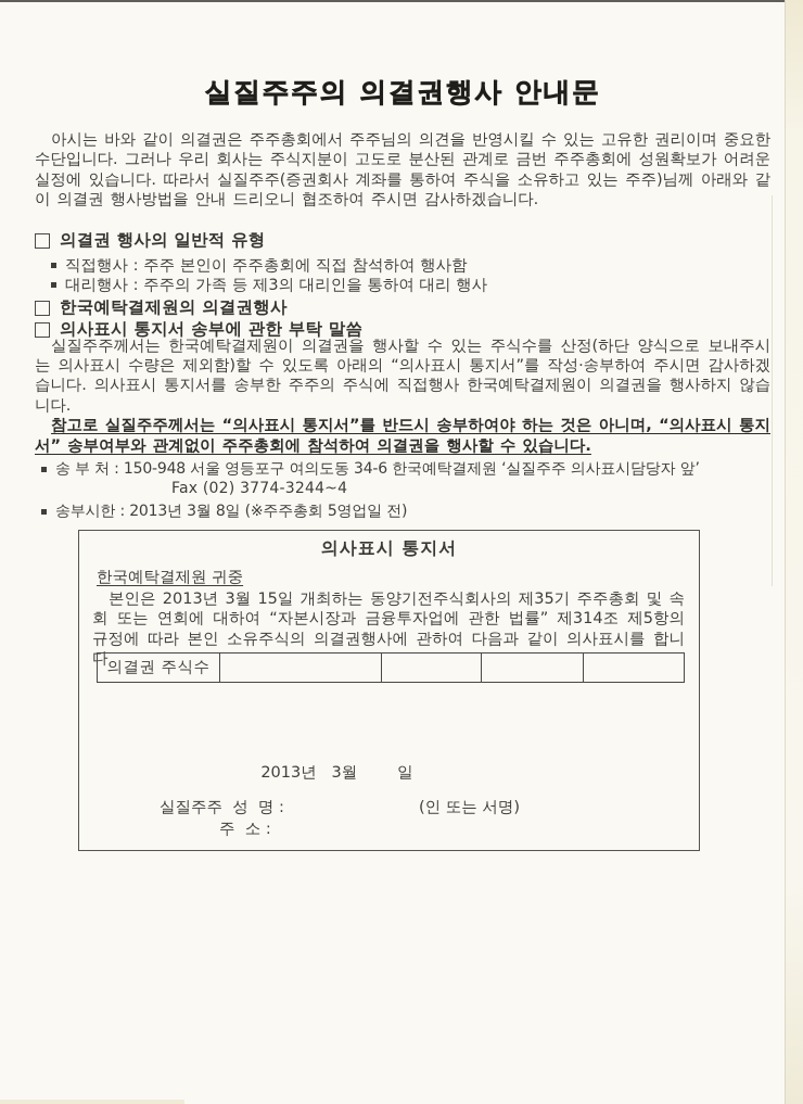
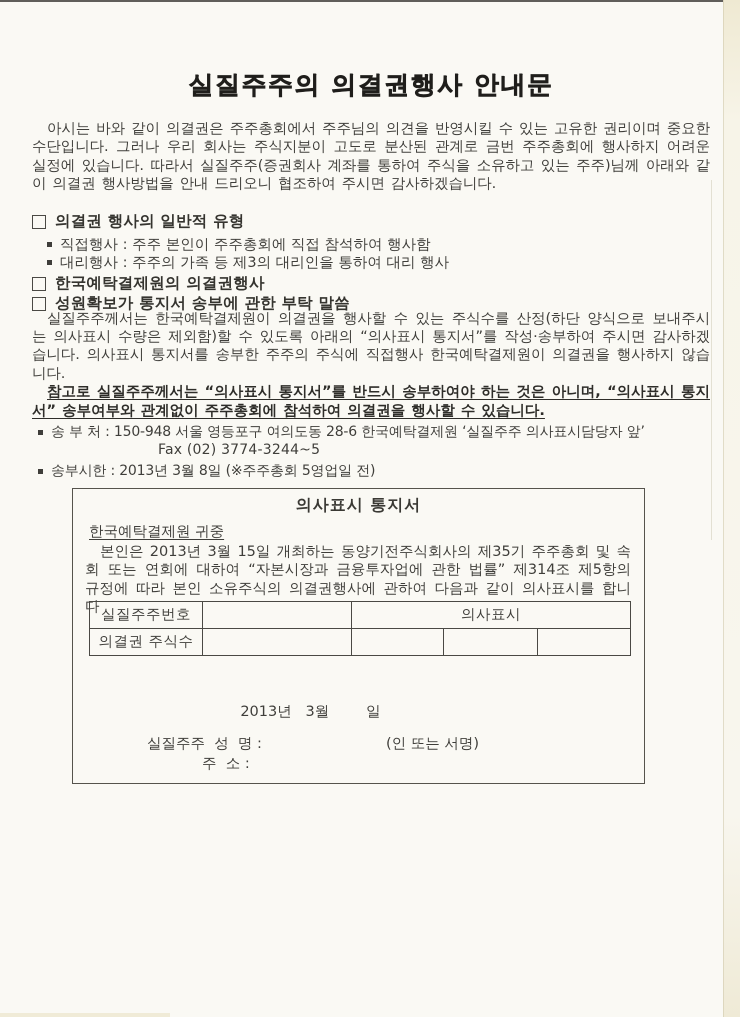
  실질주주의 의결권행사 안내문
- 아시는 바와 같이 의결권은 주주총회에서 주주님의 의견을 반영시킬 수 있는 고유한 권리이며 중요한 수단입니다. 그러나 우리 회사는 주식지분이 고도로 분산된 관계로 금번 주주총회에 성원확보가 어려운 실정에 있습니다. 따라서 실질주주(증권회사 계좌를 통하여 주식을 소유하고 있는 주주)님께 아래와 같이 의결권 행사방법을 안내 드리오니 협조하여 주시면 감사하겠습니다.
+ 아시는 바와 같이 의결권은 주주총회에서 주주님의 의견을 반영시킬 수 있는 고유한 권리이며 중요한 수단입니다. 그러나 우리 회사는 주식지분이 고도로 분산된 관계로 금번 주주총회에 행사하지 어려운 실정에 있습니다. 따라서 실질주주(증권회사 계좌를 통하여 주식을 소유하고 있는 주주)님께 아래와 같이 의결권 행사방법을 안내 드리오니 협조하여 주시면 감사하겠습니다.
  의결권 행사의 일반적 유형
  직접행사 : 주주 본인이 주주총회에 직접 참석하여 행사함
  대리행사 : 주주의 가족 등 제3의 대리인을 통하여 대리 행사
  한국예탁결제원의 의결권행사
- 의사표시 통지서 송부에 관한 부탁 말씀
+ 성원확보가 통지서 송부에 관한 부탁 말씀
  실질주주께서는 한국예탁결제원이 의결권을 행사할 수 있는 주식수를 산정(하단 양식으로 보내주시는 의사표시 수량은 제외함)할 수 있도록 아래의 “의사표시 통지서”를 작성·송부하여 주시면 감사하겠습니다. 의사표시 통지서를 송부한 주주의 주식에 직접행사 한국예탁결제원이 의결권을 행사하지 않습니다.
  참고로 실질주주께서는 “의사표시 통지서”를 반드시 송부하여야 하는 것은 아니며, “의사표시 통지서” 송부여부와 관계없이 주주총회에 참석하여 의결권을 행사할 수 있습니다.
- 송 부 처 : 150-948 서울 영등포구 여의도동 34-6 한국예탁결제원 ‘실질주주 의사표시담당자 앞’
+ 송 부 처 : 150-948 서울 영등포구 여의도동 28-6 한국예탁결제원 ‘실질주주 의사표시담당자 앞’
- Fax (02) 3774-3244~4
+ Fax (02) 3774-3244~5
  송부시한 : 2013년 3월 8일 (※주주총회 5영업일 전)
  의사표시 통지서
  한국예탁결제원 귀중
  본인은 2013년 3월 15일 개최하는 동양기전주식회사의 제35기 주주총회 및 속회 또는 연회에 대하여 “자본시장과 금융투자업에 관한 법률” 제314조 제5항의 규정에 따라 본인 소유주식의 의결권행사에 관하여 다음과 같이 의사표시를 합니다
+ 실질주주번호		의사표시
  의결권 주식수
  2013년 3월 일
  실질주주 성 명 :
  (인 또는 서명)
  주 소 :
